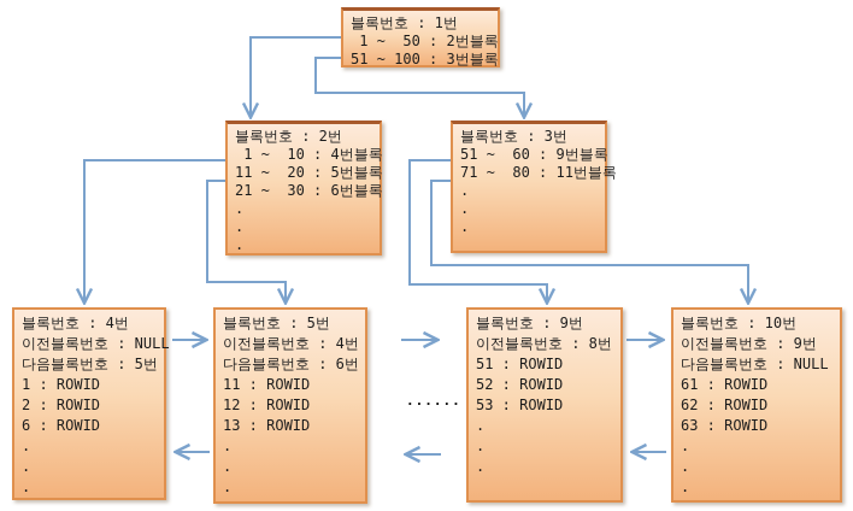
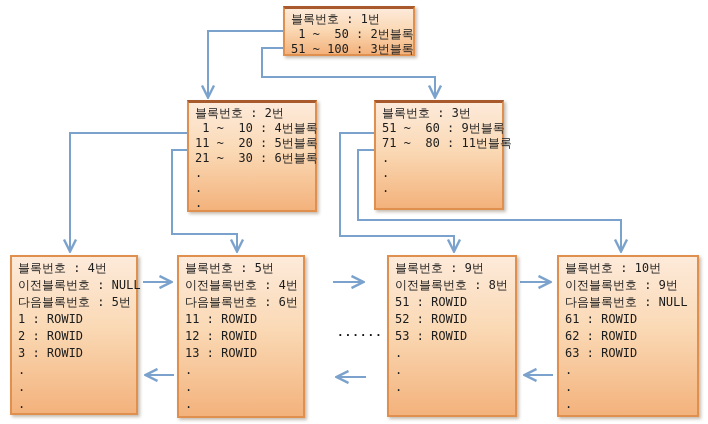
  블록번호 : 1번
  1 ~ 50 : 2번블록
  51 ~ 100 : 3번블록
  블록번호 : 2번
  1 ~ 10 : 4번블록
  11 ~ 20 : 5번블록
  21 ~ 30 : 6번블록
  .
  .
  .
  블록번호 : 3번
  51 ~ 60 : 9번블록
  71 ~ 80 : 11번블록
  .
  .
  .
  블록번호 : 4번
  이전블록번호 : NULL
  다음블록번호 : 5번
  1 : ROWID
  2 : ROWID
- 6 : ROWID
+ 3 : ROWID
  .
  .
  .
  블록번호 : 5번
  이전블록번호 : 4번
  다음블록번호 : 6번
  11 : ROWID
  12 : ROWID
  13 : ROWID
  .
  .
  .
  ......
  블록번호 : 9번
  이전블록번호 : 8번
  51 : ROWID
  52 : ROWID
  53 : ROWID
  .
  .
  .
  블록번호 : 10번
  이전블록번호 : 9번
  다음블록번호 : NULL
  61 : ROWID
  62 : ROWID
  63 : ROWID
  .
  .
  .
